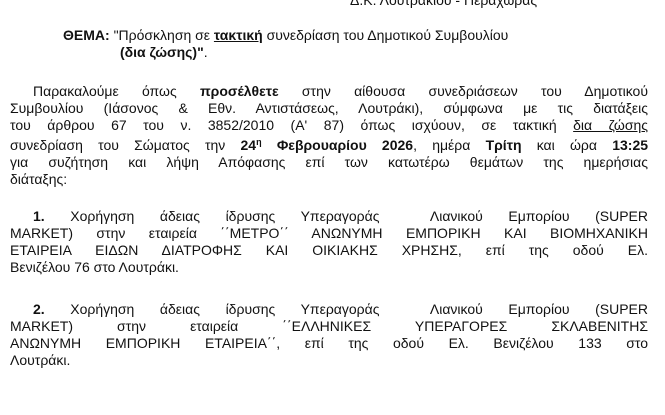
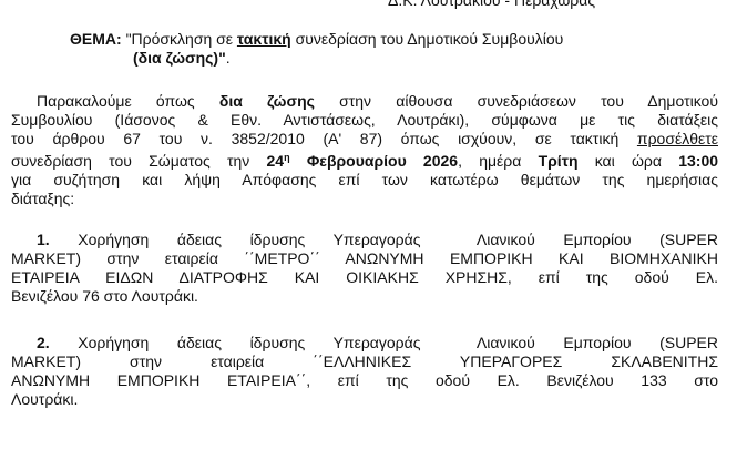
  Δ.Κ. Λουτρακίου - Περαχώρας
  ΘΕΜΑ: "Πρόσκληση σε τακτική συνεδρίαση του Δημοτικού Συμβουλίου
  (δια ζώσης)".
- Παρακαλούμε όπως προσέλθετε στην αίθουσα συνεδριάσεων του Δημοτικού
+ Παρακαλούμε όπως δια ζώσης στην αίθουσα συνεδριάσεων του Δημοτικού
  Συμβουλίου (Ιάσονος & Εθν. Αντιστάσεως, Λουτράκι), σύμφωνα με τις διατάξεις
- του άρθρου 67 του ν. 3852/2010 (Α' 87) όπως ισχύουν, σε τακτική δια ζώσης
+ του άρθρου 67 του ν. 3852/2010 (Α' 87) όπως ισχύουν, σε τακτική προσέλθετε
- συνεδρίαση του Σώματος την 24η Φεβρουαρίου 2026, ημέρα Τρίτη και ώρα 13:25
+ συνεδρίαση του Σώματος την 24η Φεβρουαρίου 2026, ημέρα Τρίτη και ώρα 13:00
  για συζήτηση και λήψη Απόφασης επί των κατωτέρω θεμάτων της ημερήσιας
  διάταξης:
  1. Χορήγηση άδειας ίδρυσης Υπεραγοράς Λιανικού Εμπορίου (SUPER
  MARKET) στην εταιρεία ΄΄ΜΕΤΡΟ΄΄ ΑΝΩΝΥΜΗ ΕΜΠΟΡΙΚΗ ΚΑΙ ΒΙΟΜΗΧΑΝΙΚΗ
  ΕΤΑΙΡΕΙΑ ΕΙΔΩΝ ΔΙΑΤΡΟΦΗΣ ΚΑΙ ΟΙΚΙΑΚΗΣ ΧΡΗΣΗΣ, επί της οδού Ελ.
  Βενιζέλου 76 στο Λουτράκι.
  2. Χορήγηση άδειας ίδρυσης Υπεραγοράς Λιανικού Εμπορίου (SUPER
  MARKET) στην εταιρεία ΄΄ΕΛΛΗΝΙΚΕΣ ΥΠΕΡΑΓΟΡΕΣ ΣΚΛΑΒΕΝΙΤΗΣ
  ΑΝΩΝΥΜΗ ΕΜΠΟΡΙΚΗ ΕΤΑΙΡΕΙΑ΄΄, επί της οδού Ελ. Βενιζέλου 133 στο
  Λουτράκι.
